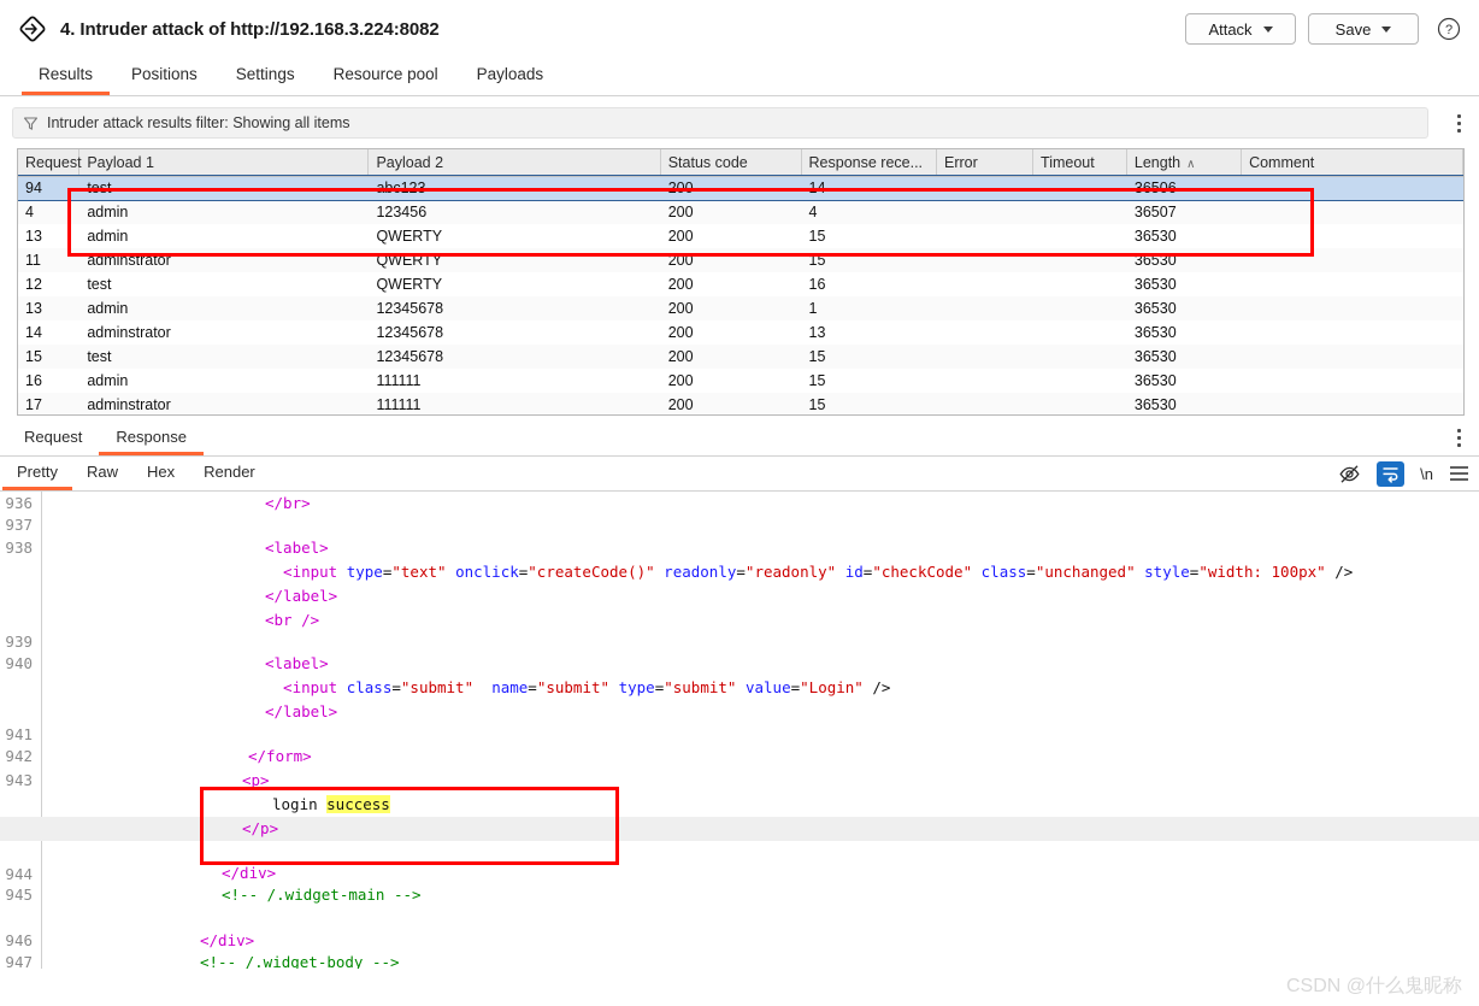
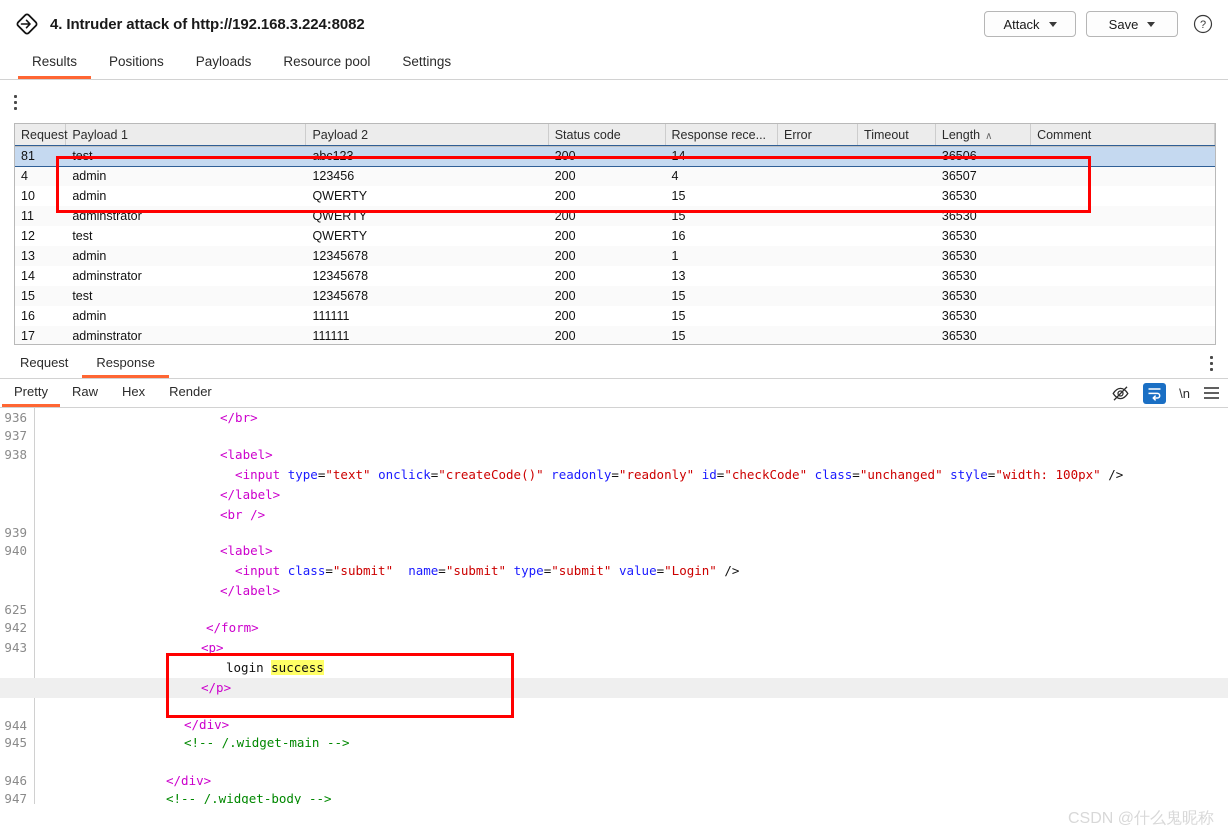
  4. Intruder attack of http://192.168.3.224:8082
  Attack
  Save
  ?
  Results
  Positions
- Settings
+ Payloads
  Resource pool
- Payloads
+ Settings
- Intruder attack results filter: Showing all items
  Request	Payload 1	Payload 2	Status code	Response rece...	Error	Timeout	Length ∧	Comment
- 94	test	abc123	200	14			36506
+ 81	test	abc123	200	14			36506
  4	admin	123456	200	4			36507
- 13	admin	QWERTY	200	15			36530
+ 10	admin	QWERTY	200	15			36530
  11	adminstrator	QWERTY	200	15			36530
  12	test	QWERTY	200	16			36530
  13	admin	12345678	200	1			36530
  14	adminstrator	12345678	200	13			36530
  15	test	12345678	200	15			36530
  16	admin	111111	200	15			36530
  17	adminstrator	111111	200	15			36530
  Request
  Response
  Pretty
  Raw
  Hex
  Render
  \n
  936
  937
  938
  939
  940
- 941
+ 625
  942
  943
  944
  945
  946
  947
  </br>
  <label>
  <input type="text" onclick="createCode()" readonly="readonly" id="checkCode" class="unchanged" style="width: 100px" />
  </label>
  <br />
  <label>
  <input class="submit" name="submit" type="submit" value="Login" />
  </label>
  </form>
  <p>
  login success
  </p>
  </div>
  <!-- /.widget-main -->
  </div>
  <!-- /.widget-body -->
  CSDN @什么鬼昵称
